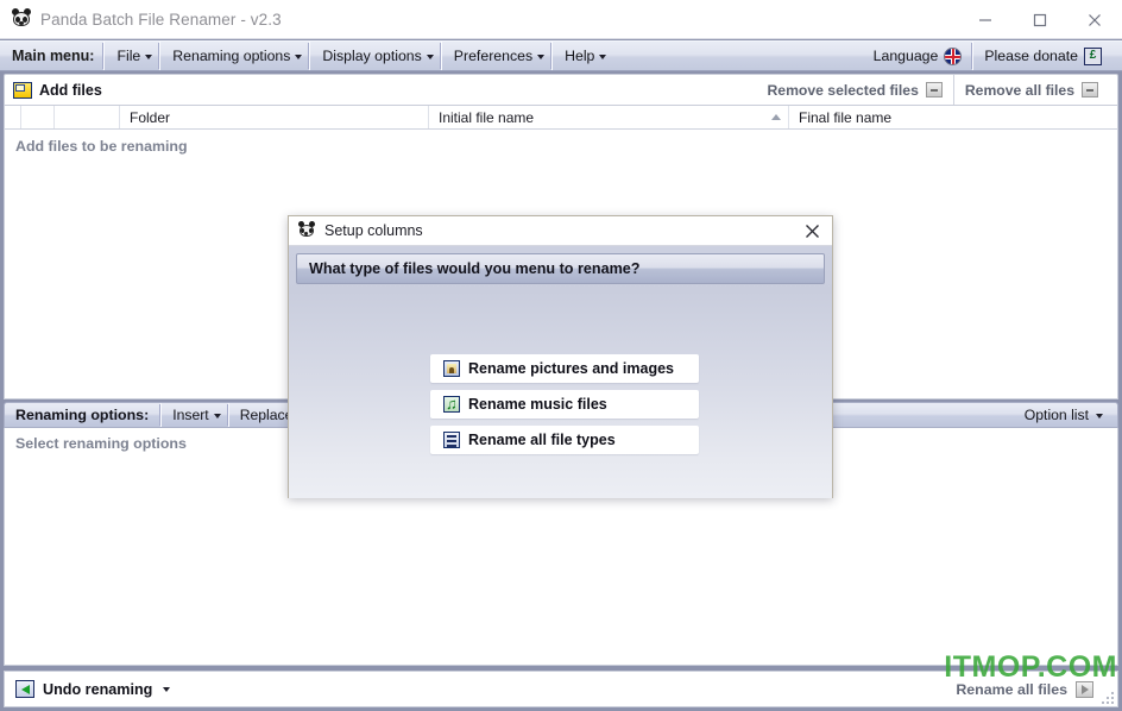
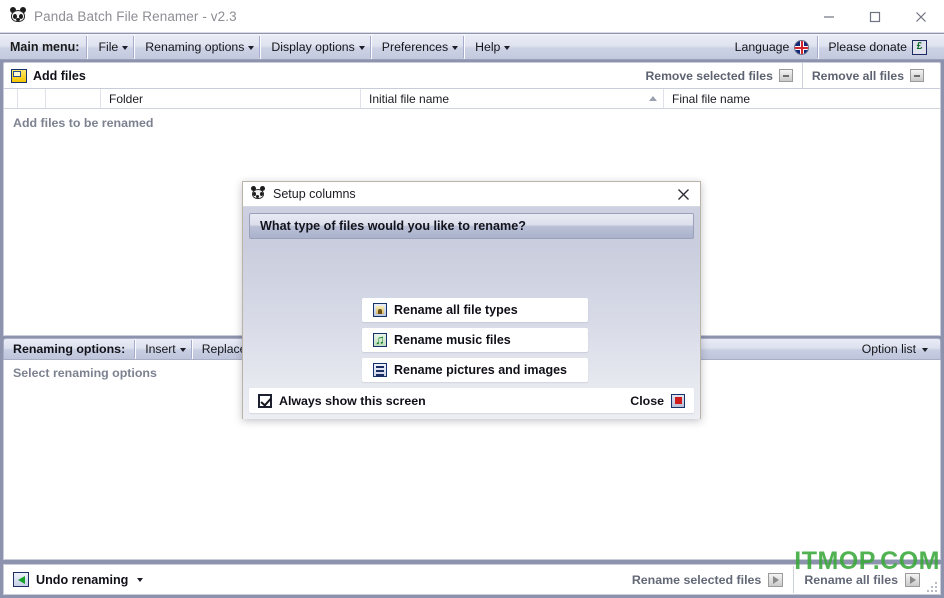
  Panda Batch File Renamer - v2.3
  Main menu:
  File
  Renaming options
  Display options
  Preferences
  Help
  Language
  Please donate
  £
  Add files
  Remove selected files
  Remove all files
  Folder
  Initial file name
  Final file name
- Add files to be renaming
+ Add files to be renamed
  Renaming options:
  Insert
  Replac
  Option list
  Select renaming options
  Undo renaming
+ Rename selected files
  Rename all files
  ITMOP.COM
  Setup columns
- What type of files would you menu to rename?
+ What type of files would you like to rename?
- Rename pictures and images
+ Rename all file types
  Rename music files
- Rename all file types
+ Rename pictures and images
+ Always show this screen
+ Close
